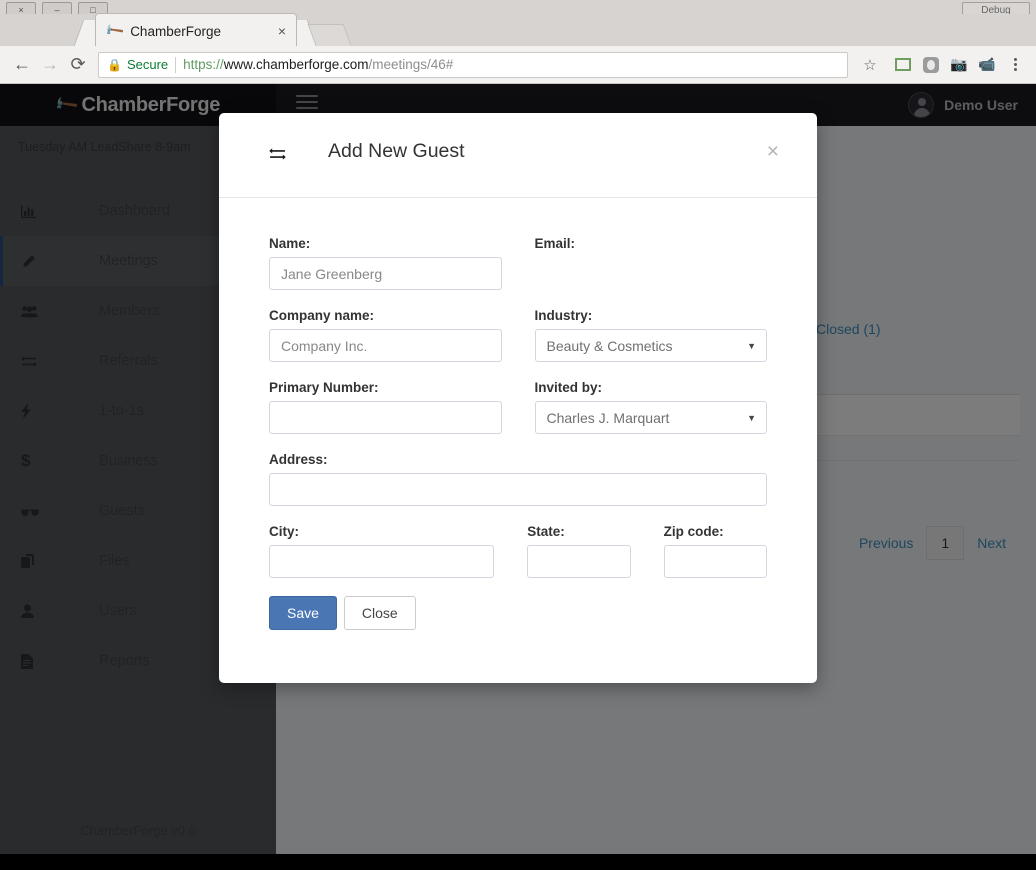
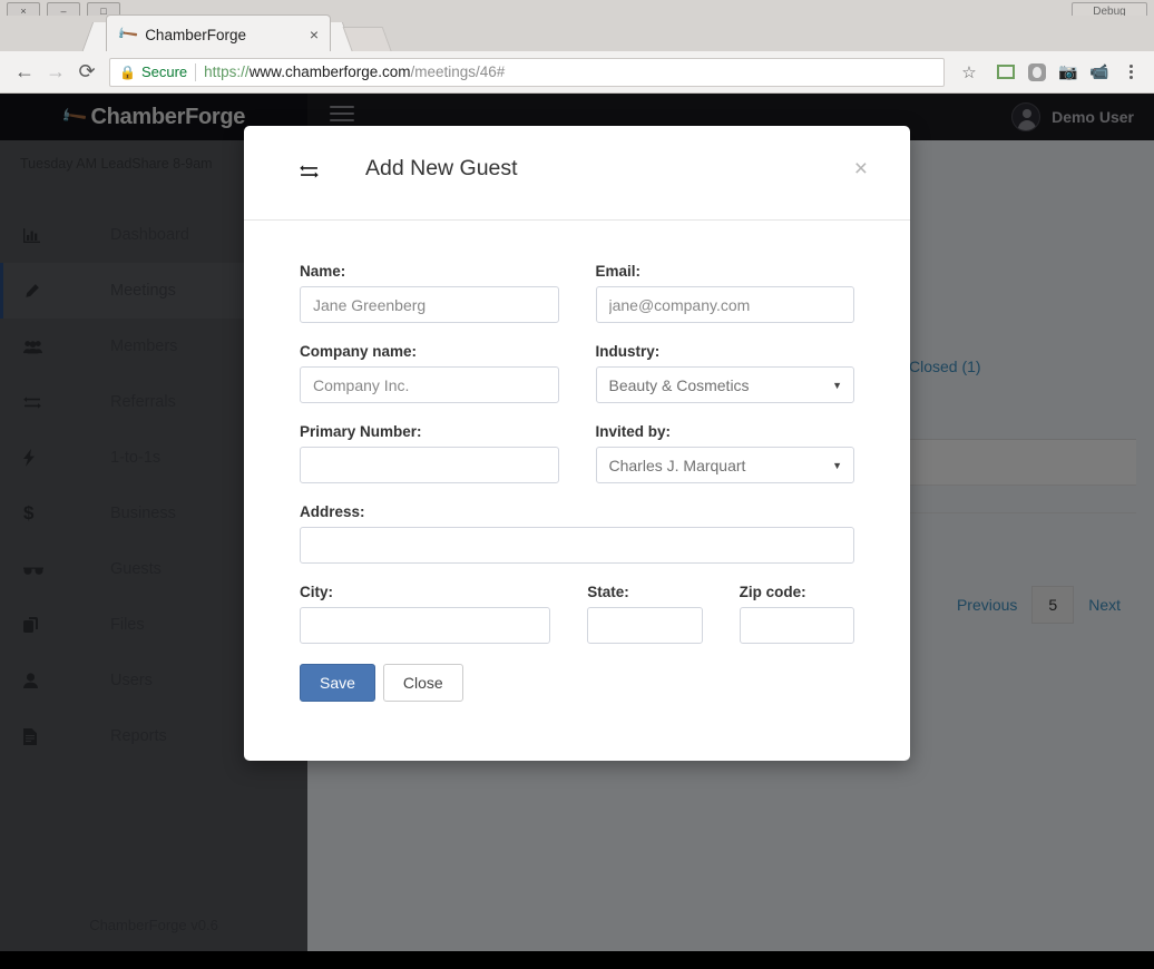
  ×
  –
  □
  Debug
  ChamberForge
  ×
  ←
  →
  ⟳
  🔒
  Secure
  https://
  www.chamberforge.com
  /meetings/46#
  ☆
  📷
  📹
  Closed (1)
  Previous
- 1
+ 5
  Next
  ChamberForge
  Demo User
  Add New Guest
  ×
  Name:
  Jane Greenberg
  Email:
+ jane@company.com
  Company name:
  Company Inc.
  Industry:
  Beauty & Cosmetics
  ▼
  Primary Number:
  Invited by:
  Charles J. Marquart
  ▼
  Address:
  City:
  State:
  Zip code:
  Save
  Close
